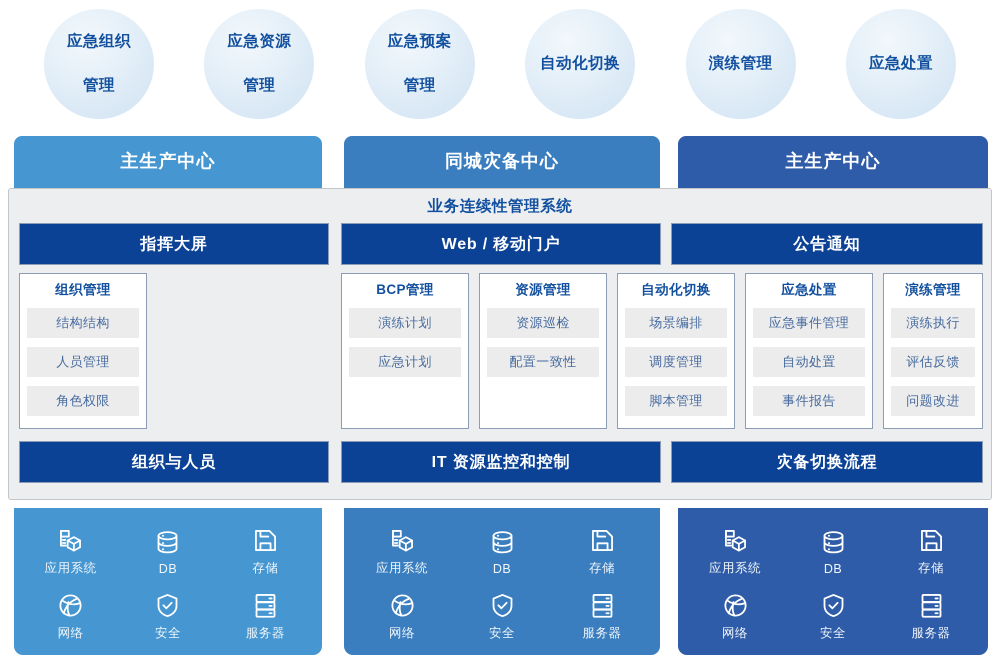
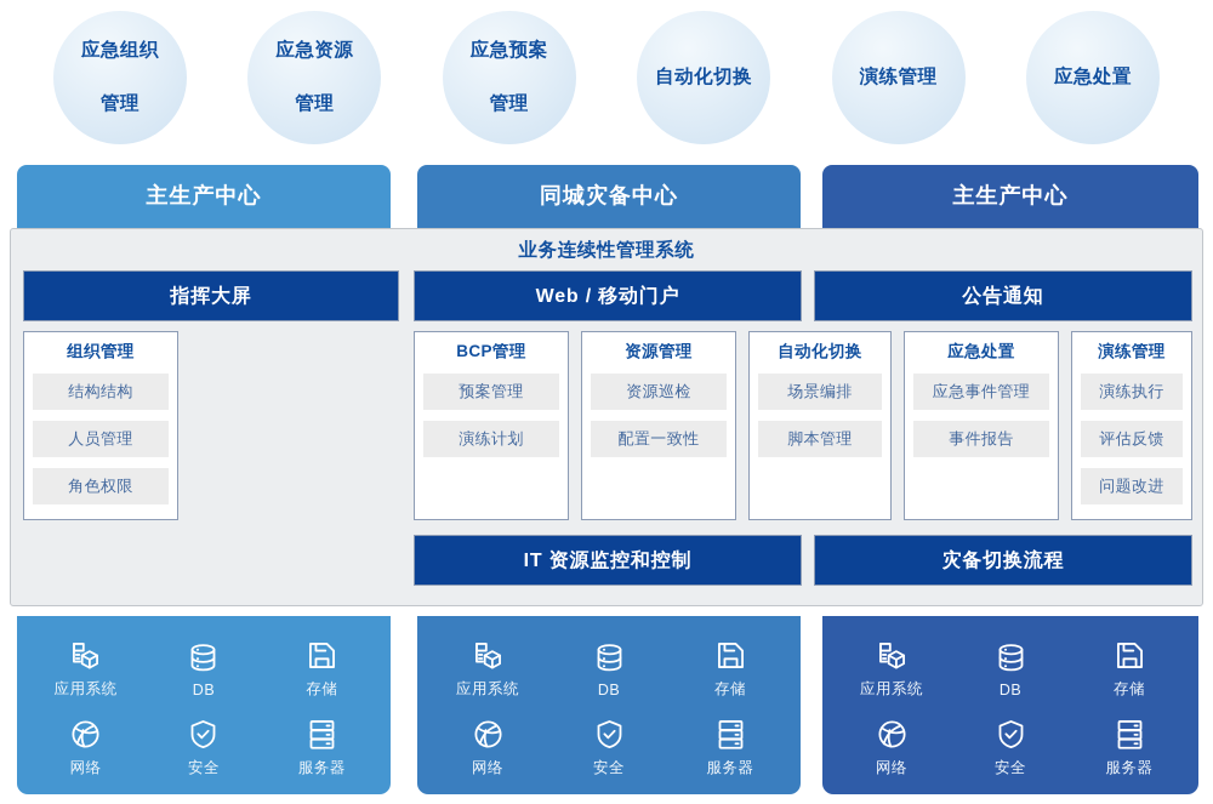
  应急组织
  管理
  应急资源
  管理
  应急预案
  管理
  自动化切换
  演练管理
  应急处置
  主生产中心
  同城灾备中心
  主生产中心
  业务连续性管理系统
  指挥大屏
  Web / 移动门户
  公告通知
  组织管理
  结构结构
  人员管理
  角色权限
  BCP管理
+ 预案管理
  演练计划
- 应急计划
  资源管理
  资源巡检
  配置一致性
  自动化切换
  场景编排
- 调度管理
  脚本管理
  应急处置
  应急事件管理
- 自动处置
  事件报告
  演练管理
  演练执行
  评估反馈
  问题改进
- 组织与人员
  IT 资源监控和控制
  灾备切换流程
  应用系统
  DB
  存储
  网络
  安全
  服务器
  应用系统
  DB
  存储
  网络
  安全
  服务器
  应用系统
  DB
  存储
  网络
  安全
  服务器
